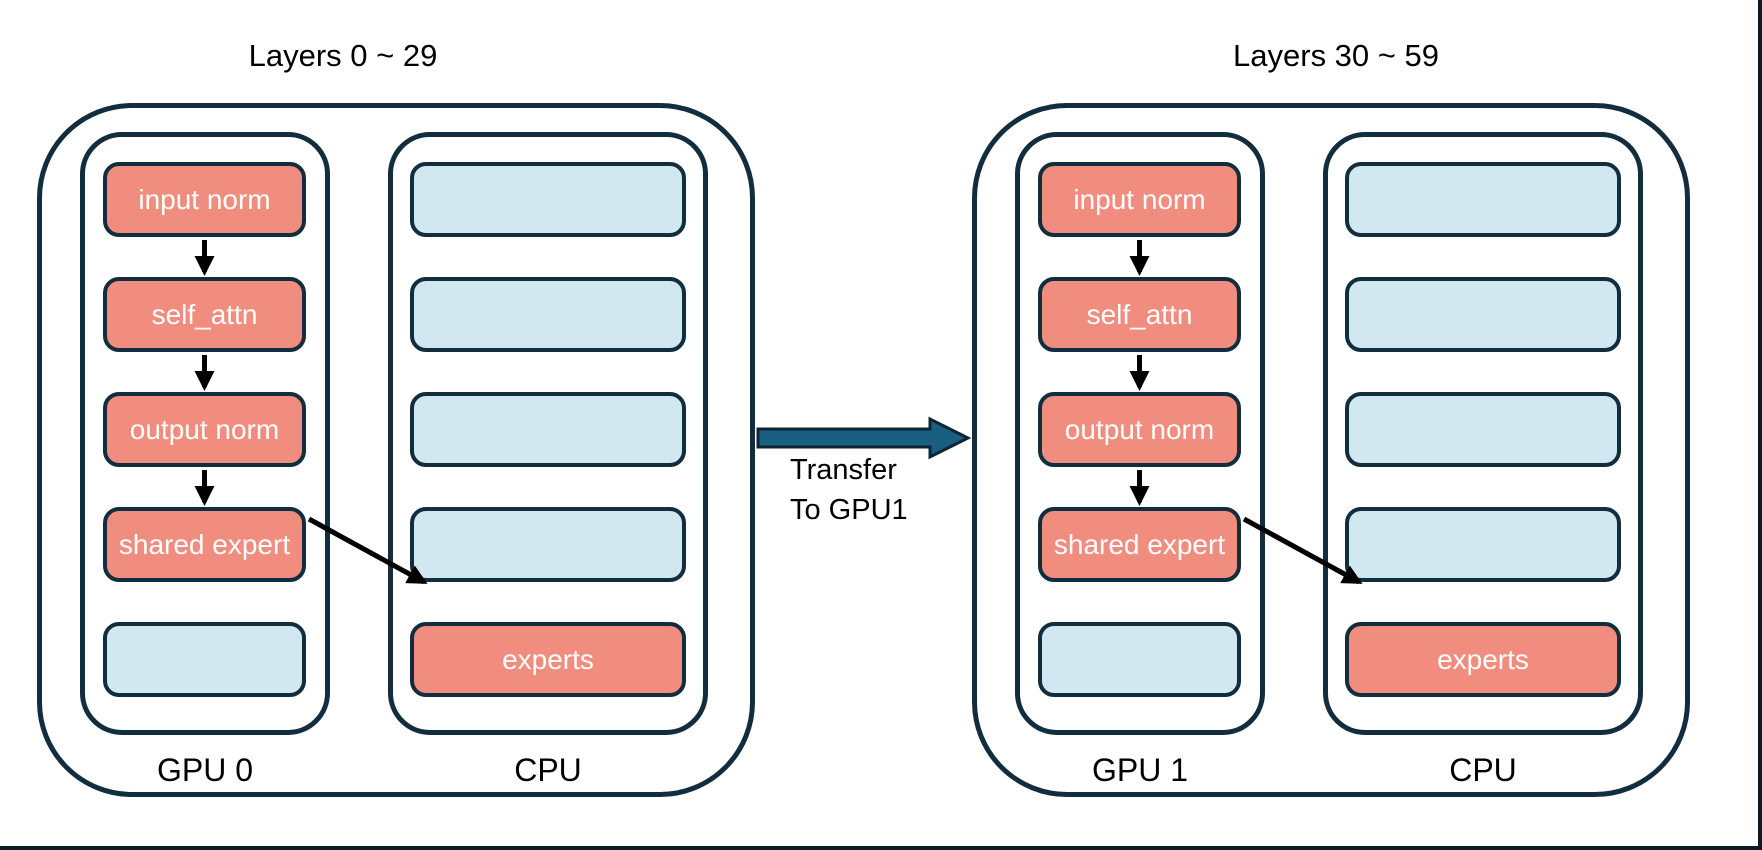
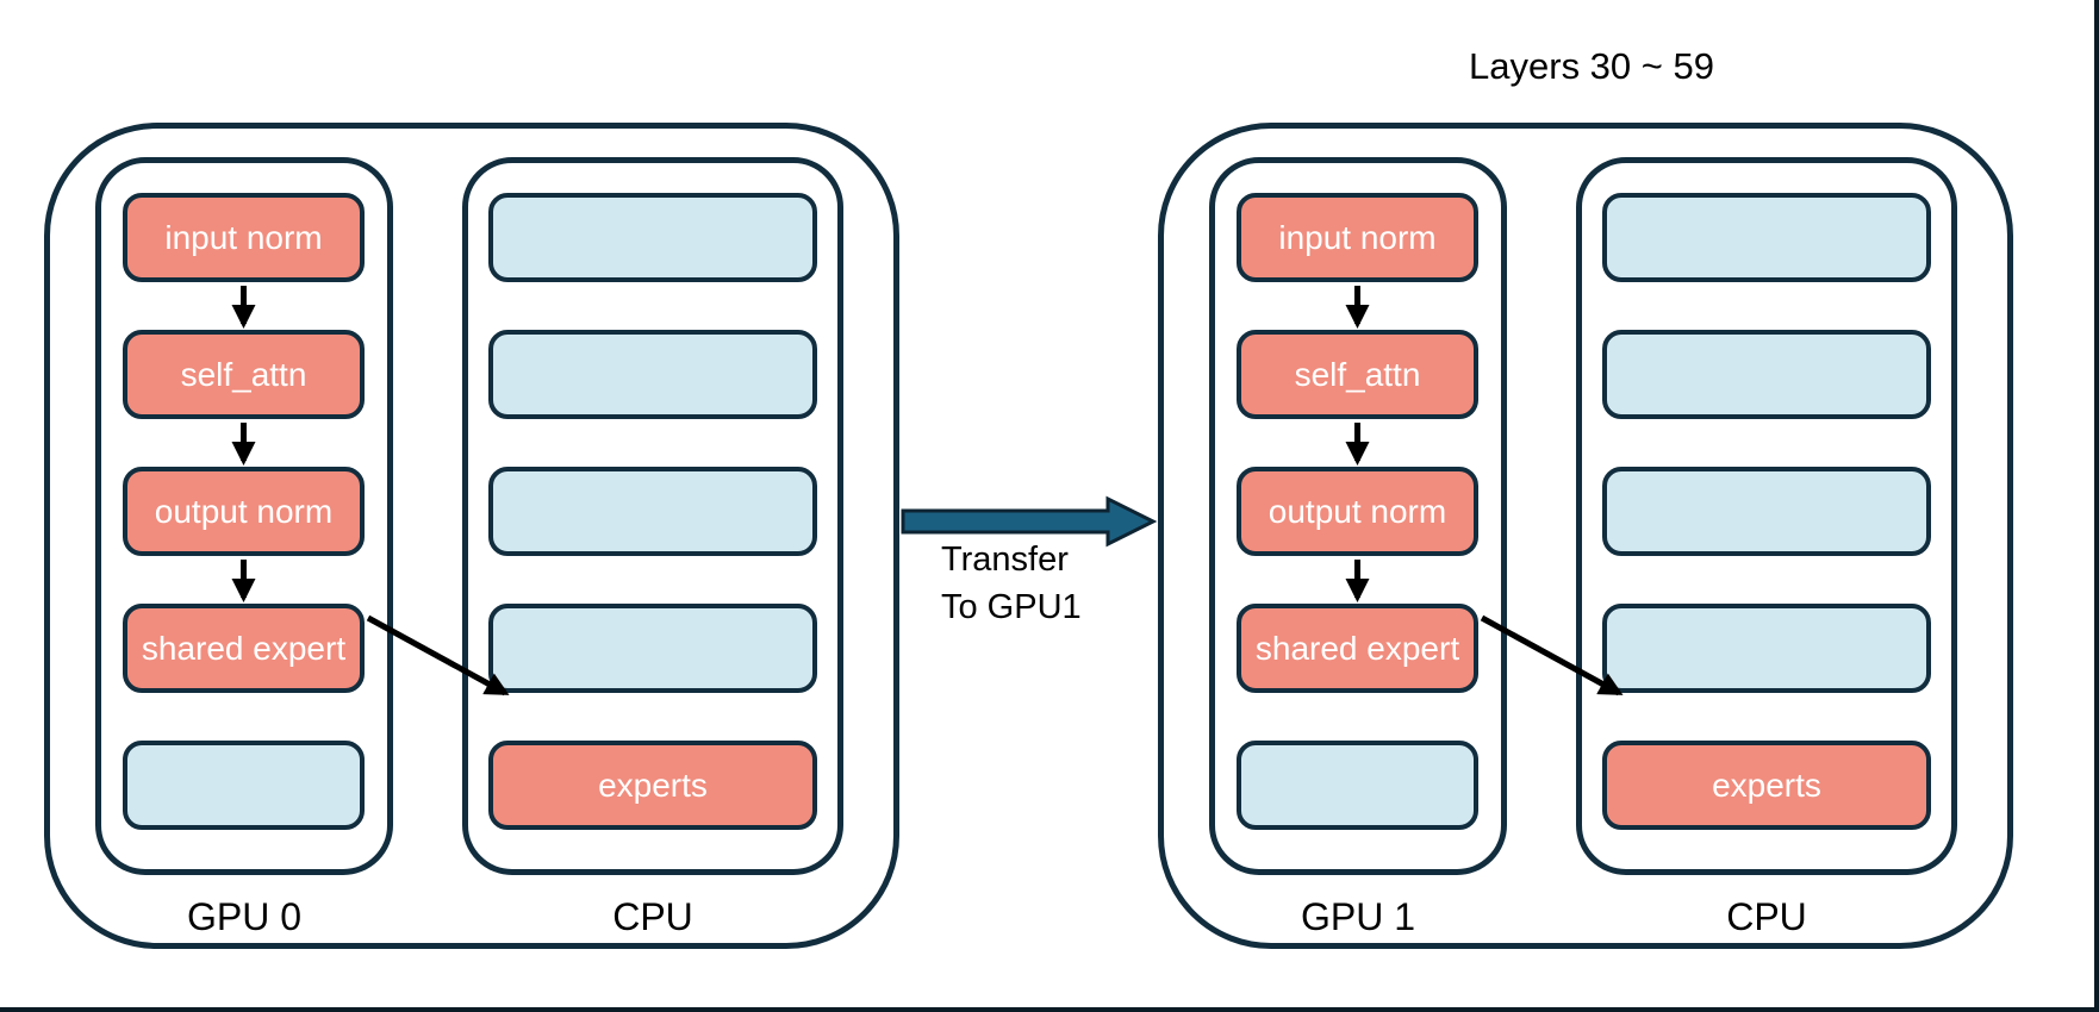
- Layers 0 ~ 29
  input norm
  self_attn
  output norm
  shared expert
  experts
  GPU 0
  CPU
  Layers 30 ~ 59
  input norm
  self_attn
  output norm
  shared expert
  experts
  GPU 1
  CPU
  Transfer
  To GPU1
